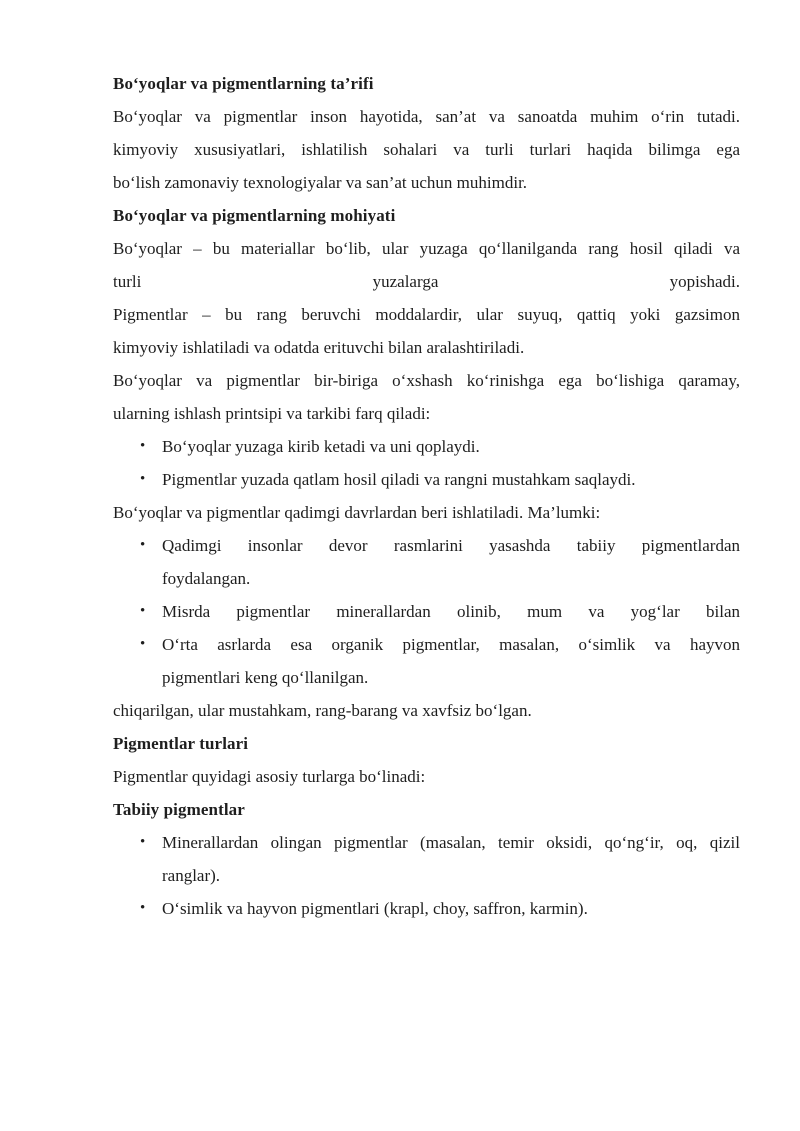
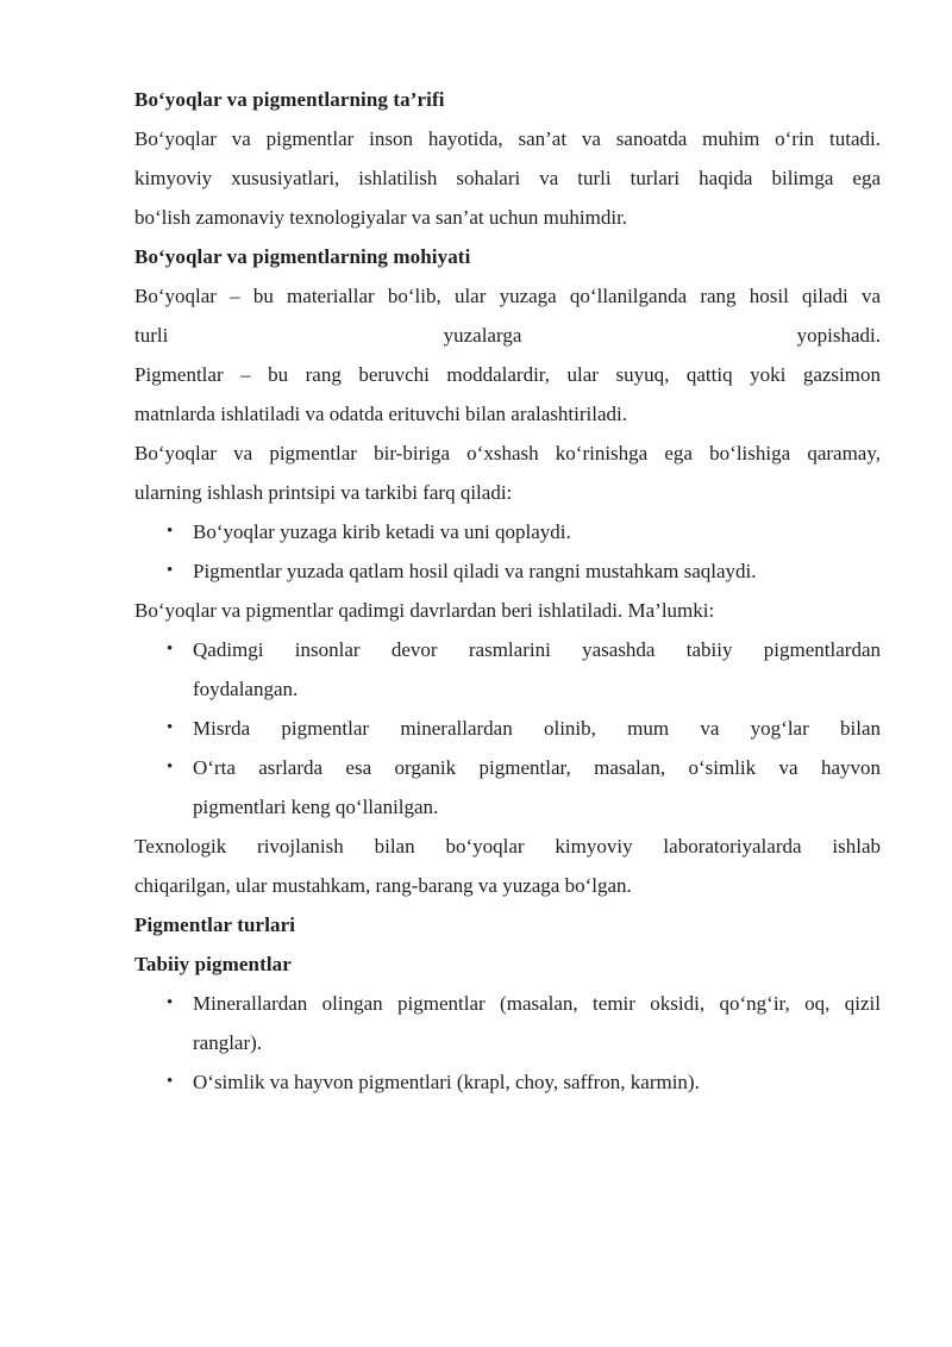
  Bo‘yoqlar va pigmentlarning ta’rifi
  Bo‘yoqlar va pigmentlar inson hayotida, san’at va sanoatda muhim o‘rin tutadi.
  kimyoviy xususiyatlari, ishlatilish sohalari va turli turlari haqida bilimga ega
  bo‘lish zamonaviy texnologiyalar va san’at uchun muhimdir.
  Bo‘yoqlar va pigmentlarning mohiyati
  Bo‘yoqlar – bu materiallar bo‘lib, ular yuzaga qo‘llanilganda rang hosil qiladi va
  turli yuzalarga yopishadi.
  Pigmentlar – bu rang beruvchi moddalardir, ular suyuq, qattiq yoki gazsimon
- kimyoviy ishlatiladi va odatda erituvchi bilan aralashtiriladi.
+ matnlarda ishlatiladi va odatda erituvchi bilan aralashtiriladi.
  Bo‘yoqlar va pigmentlar bir-biriga o‘xshash ko‘rinishga ega bo‘lishiga qaramay,
  ularning ishlash printsipi va tarkibi farq qiladi:
  •
  Bo‘yoqlar yuzaga kirib ketadi va uni qoplaydi.
  •
  Pigmentlar yuzada qatlam hosil qiladi va rangni mustahkam saqlaydi.
  Bo‘yoqlar va pigmentlar qadimgi davrlardan beri ishlatiladi. Ma’lumki:
  •
  Qadimgi insonlar devor rasmlarini yasashda tabiiy pigmentlardan
  foydalangan.
  •
  Misrda pigmentlar minerallardan olinib, mum va yog‘lar bilan
  •
  O‘rta asrlarda esa organik pigmentlar, masalan, o‘simlik va hayvon
  pigmentlari keng qo‘llanilgan.
+ Texnologik rivojlanish bilan bo‘yoqlar kimyoviy laboratoriyalarda ishlab
- chiqarilgan, ular mustahkam, rang-barang va xavfsiz bo‘lgan.
+ chiqarilgan, ular mustahkam, rang-barang va yuzaga bo‘lgan.
  Pigmentlar turlari
- Pigmentlar quyidagi asosiy turlarga bo‘linadi:
  Tabiiy pigmentlar
  •
  Minerallardan olingan pigmentlar (masalan, temir oksidi, qo‘ng‘ir, oq, qizil
  ranglar).
  •
  O‘simlik va hayvon pigmentlari (krapl, choy, saffron, karmin).
